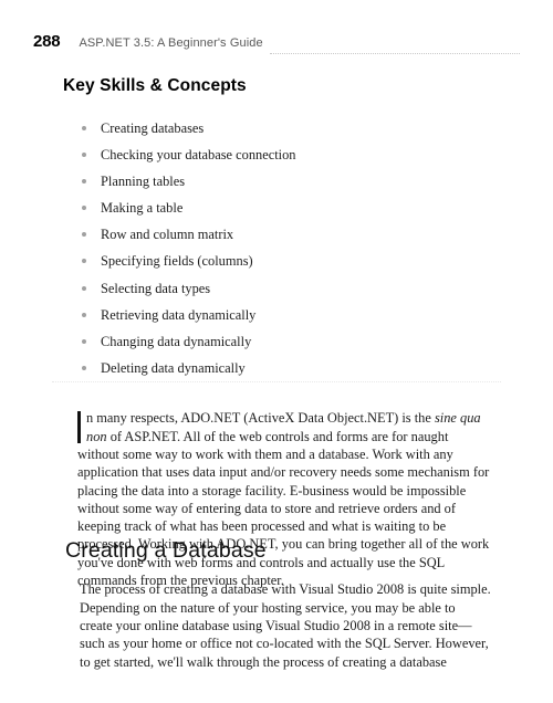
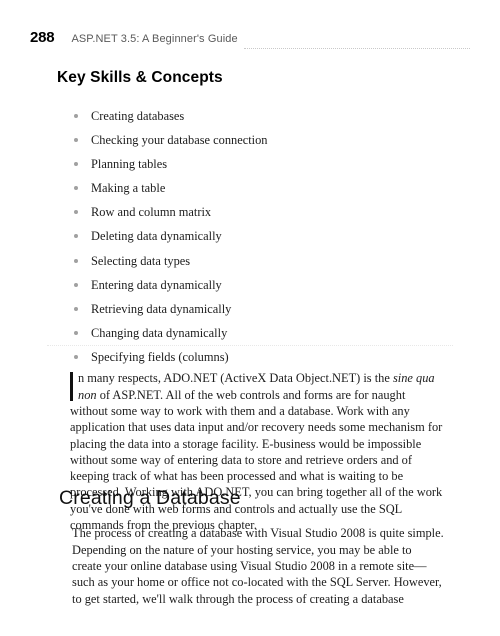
  288
  ASP.NET 3.5: A Beginner's Guide
  Key Skills & Concepts
  Creating databases
  Checking your database connection
  Planning tables
  Making a table
  Row and column matrix
- Specifying fields (columns)
+ Deleting data dynamically
  Selecting data types
+ Entering data dynamically
  Retrieving data dynamically
  Changing data dynamically
- Deleting data dynamically
+ Specifying fields (columns)
  n many respects, ADO.NET (ActiveX Data Object.NET) is the sine qua non of ASP.NET. All of the web controls and forms are for naught without some way to work with them and a database. Work with any application that uses data input and/or recovery needs some mechanism for placing the data into a storage facility. E-business would be impossible without some way of entering data to store and retrieve orders and of keeping track of what has been processed and what is waiting to be processed. Working with ADO.NET, you can bring together all of the work you've done with web forms and controls and actually use the SQL commands from the previous chapter.
  Creating a Database
  The process of creating a database with Visual Studio 2008 is quite simple. Depending on the nature of your hosting service, you may be able to create your online database using Visual Studio 2008 in a remote site—such as your home or office not co-located with the SQL Server. However, to get started, we'll walk through the process of creating a database
